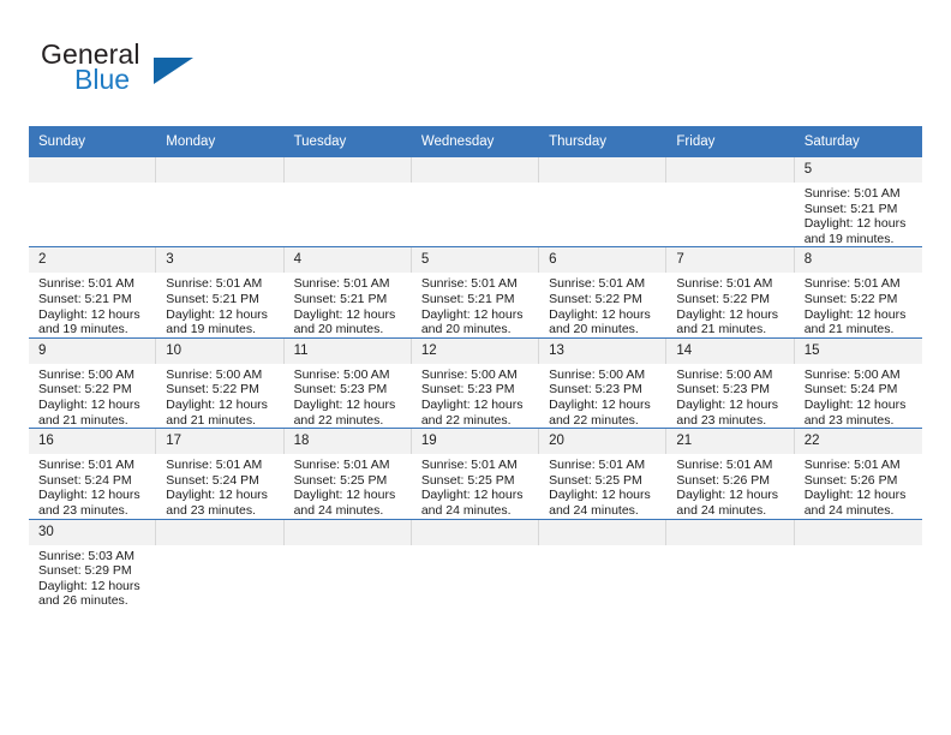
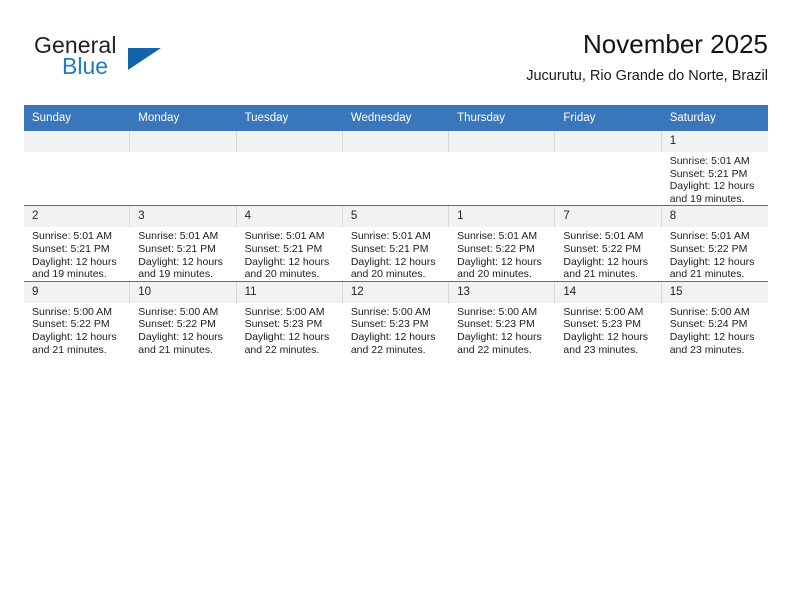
  General
  Blue
+ November 2025
+ Jucurutu, Rio Grande do Norte, Brazil
  Sunday	Monday	Tuesday	Wednesday	Thursday	Friday	Saturday
- 						5Sunrise: 5:01 AMSunset: 5:21 PMDaylight: 12 hoursand 19 minutes.
+ 						1Sunrise: 5:01 AMSunset: 5:21 PMDaylight: 12 hoursand 19 minutes.
- 2Sunrise: 5:01 AMSunset: 5:21 PMDaylight: 12 hoursand 19 minutes.	3Sunrise: 5:01 AMSunset: 5:21 PMDaylight: 12 hoursand 19 minutes.	4Sunrise: 5:01 AMSunset: 5:21 PMDaylight: 12 hoursand 20 minutes.	5Sunrise: 5:01 AMSunset: 5:21 PMDaylight: 12 hoursand 20 minutes.	6Sunrise: 5:01 AMSunset: 5:22 PMDaylight: 12 hoursand 20 minutes.	7Sunrise: 5:01 AMSunset: 5:22 PMDaylight: 12 hoursand 21 minutes.	8Sunrise: 5:01 AMSunset: 5:22 PMDaylight: 12 hoursand 21 minutes.
+ 2Sunrise: 5:01 AMSunset: 5:21 PMDaylight: 12 hoursand 19 minutes.	3Sunrise: 5:01 AMSunset: 5:21 PMDaylight: 12 hoursand 19 minutes.	4Sunrise: 5:01 AMSunset: 5:21 PMDaylight: 12 hoursand 20 minutes.	5Sunrise: 5:01 AMSunset: 5:21 PMDaylight: 12 hoursand 20 minutes.	1Sunrise: 5:01 AMSunset: 5:22 PMDaylight: 12 hoursand 20 minutes.	7Sunrise: 5:01 AMSunset: 5:22 PMDaylight: 12 hoursand 21 minutes.	8Sunrise: 5:01 AMSunset: 5:22 PMDaylight: 12 hoursand 21 minutes.
  9Sunrise: 5:00 AMSunset: 5:22 PMDaylight: 12 hoursand 21 minutes.	10Sunrise: 5:00 AMSunset: 5:22 PMDaylight: 12 hoursand 21 minutes.	11Sunrise: 5:00 AMSunset: 5:23 PMDaylight: 12 hoursand 22 minutes.	12Sunrise: 5:00 AMSunset: 5:23 PMDaylight: 12 hoursand 22 minutes.	13Sunrise: 5:00 AMSunset: 5:23 PMDaylight: 12 hoursand 22 minutes.	14Sunrise: 5:00 AMSunset: 5:23 PMDaylight: 12 hoursand 23 minutes.	15Sunrise: 5:00 AMSunset: 5:24 PMDaylight: 12 hoursand 23 minutes.
- 16Sunrise: 5:01 AMSunset: 5:24 PMDaylight: 12 hoursand 23 minutes.	17Sunrise: 5:01 AMSunset: 5:24 PMDaylight: 12 hoursand 23 minutes.	18Sunrise: 5:01 AMSunset: 5:25 PMDaylight: 12 hoursand 24 minutes.	19Sunrise: 5:01 AMSunset: 5:25 PMDaylight: 12 hoursand 24 minutes.	20Sunrise: 5:01 AMSunset: 5:25 PMDaylight: 12 hoursand 24 minutes.	21Sunrise: 5:01 AMSunset: 5:26 PMDaylight: 12 hoursand 24 minutes.	22Sunrise: 5:01 AMSunset: 5:26 PMDaylight: 12 hoursand 24 minutes.
- 30Sunrise: 5:03 AMSunset: 5:29 PMDaylight: 12 hoursand 26 minutes.
